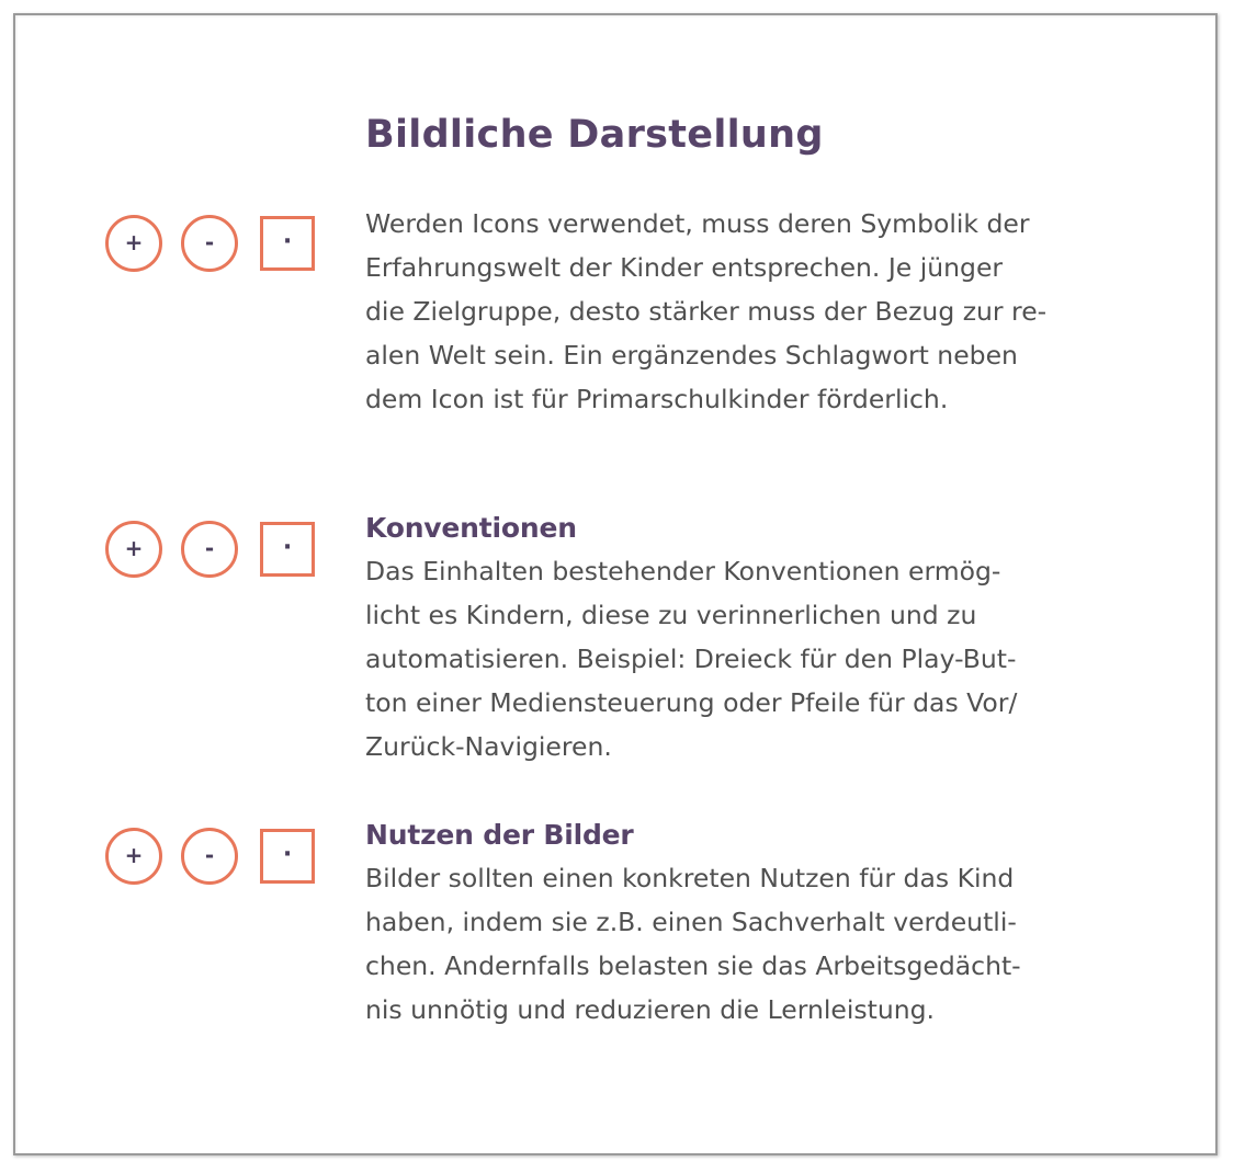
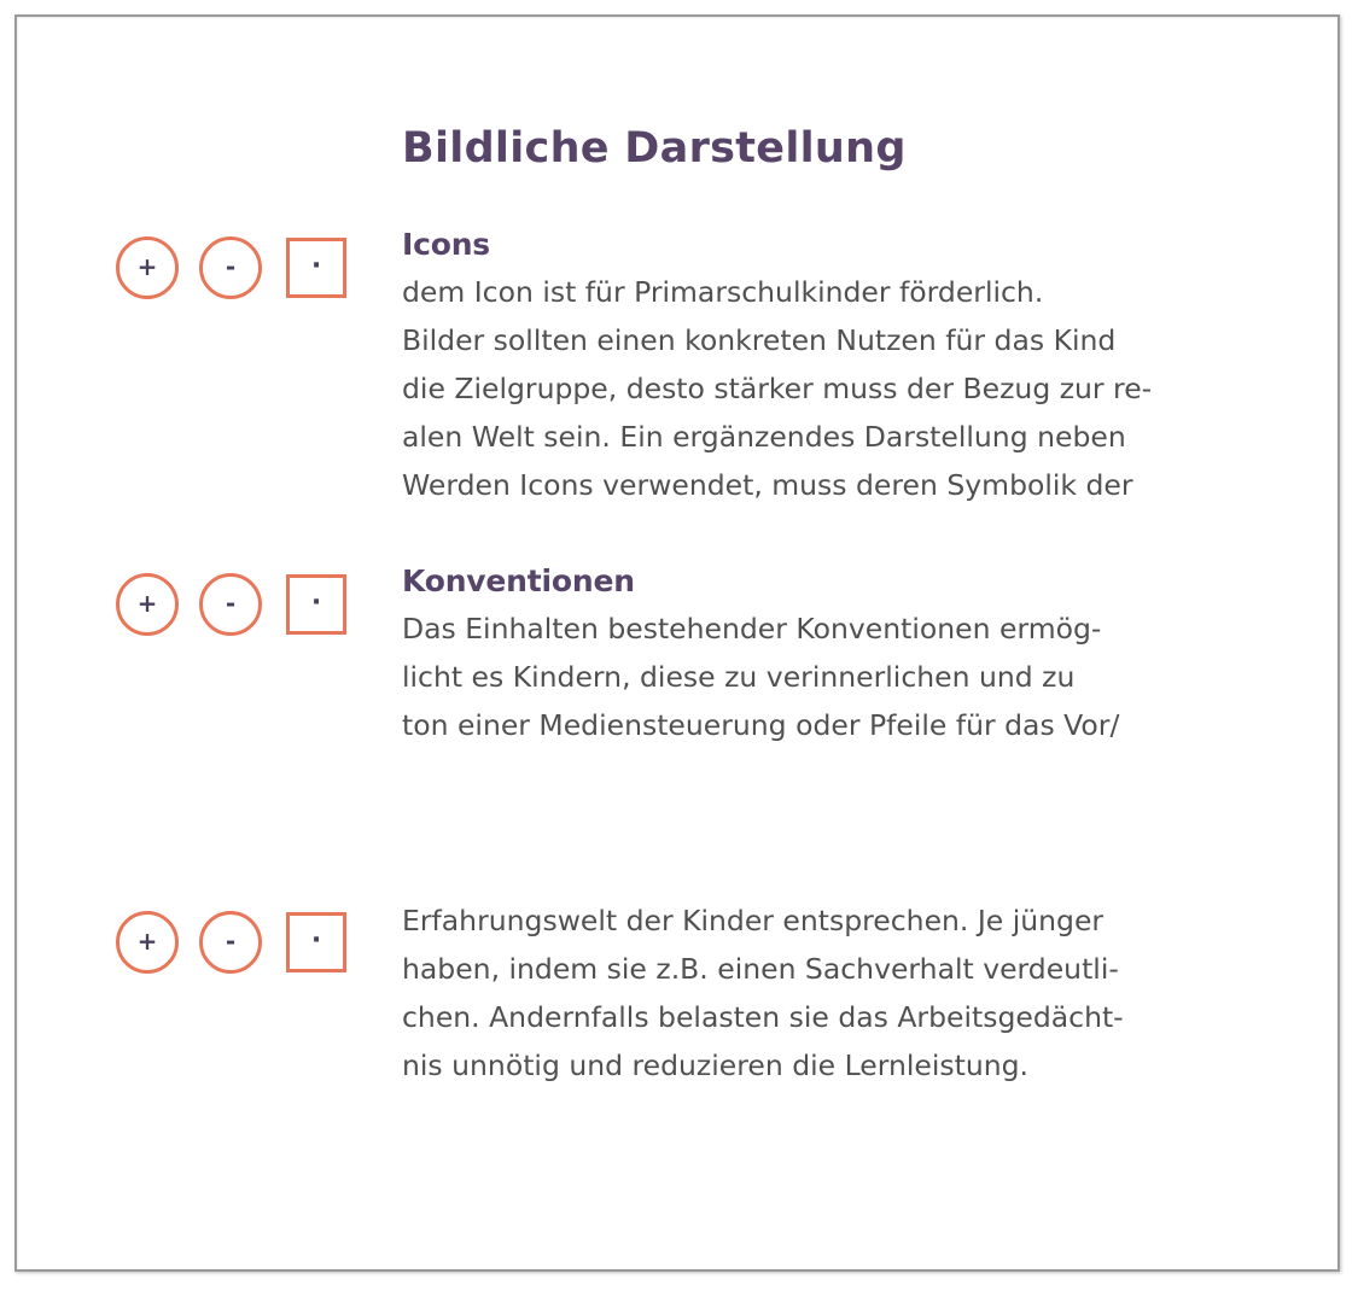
  Bildliche Darstellung
  +
  -
  ·
+ Icons
- Werden Icons verwendet, muss deren Symbolik der
+ dem Icon ist für Primarschulkinder förderlich.
- Erfahrungswelt der Kinder entsprechen. Je jünger
+ Bilder sollten einen konkreten Nutzen für das Kind
  die Zielgruppe, desto stärker muss der Bezug zur re-
- alen Welt sein. Ein ergänzendes Schlagwort neben
+ alen Welt sein. Ein ergänzendes Darstellung neben
- dem Icon ist für Primarschulkinder förderlich.
+ Werden Icons verwendet, muss deren Symbolik der
  +
  -
  ·
  Konventionen
  Das Einhalten bestehender Konventionen ermög-
  licht es Kindern, diese zu verinnerlichen und zu
- automatisieren. Beispiel: Dreieck für den Play-But-
  ton einer Mediensteuerung oder Pfeile für das Vor/
- Zurück-Navigieren.
  +
  -
  ·
- Nutzen der Bilder
- Bilder sollten einen konkreten Nutzen für das Kind
+ Erfahrungswelt der Kinder entsprechen. Je jünger
  haben, indem sie z.B. einen Sachverhalt verdeutli-
  chen. Andernfalls belasten sie das Arbeitsgedächt-
  nis unnötig und reduzieren die Lernleistung.
